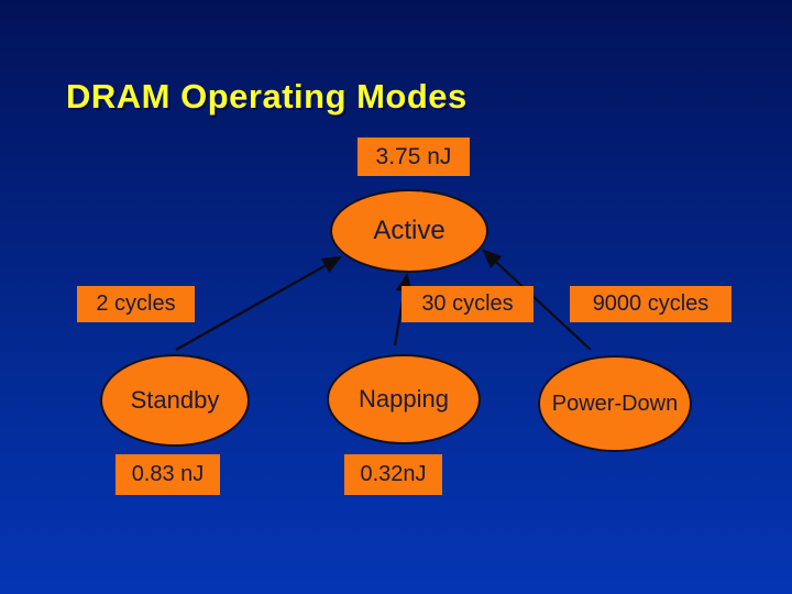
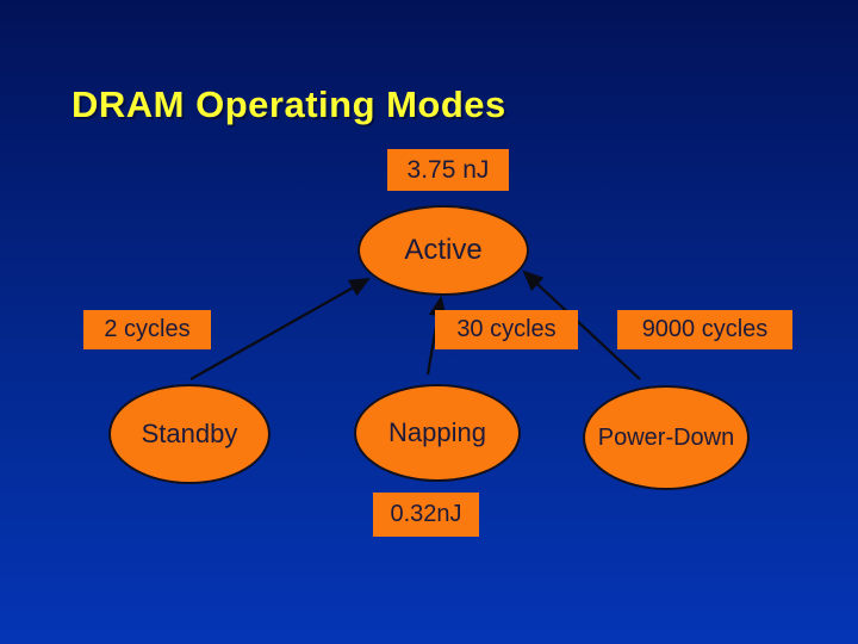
  DRAM Operating Modes
  3.75 nJ
  Active
  2 cycles
  30 cycles
  9000 cycles
  Standby
  Napping
  Power-Down
- 0.83 nJ
  0.32nJ
